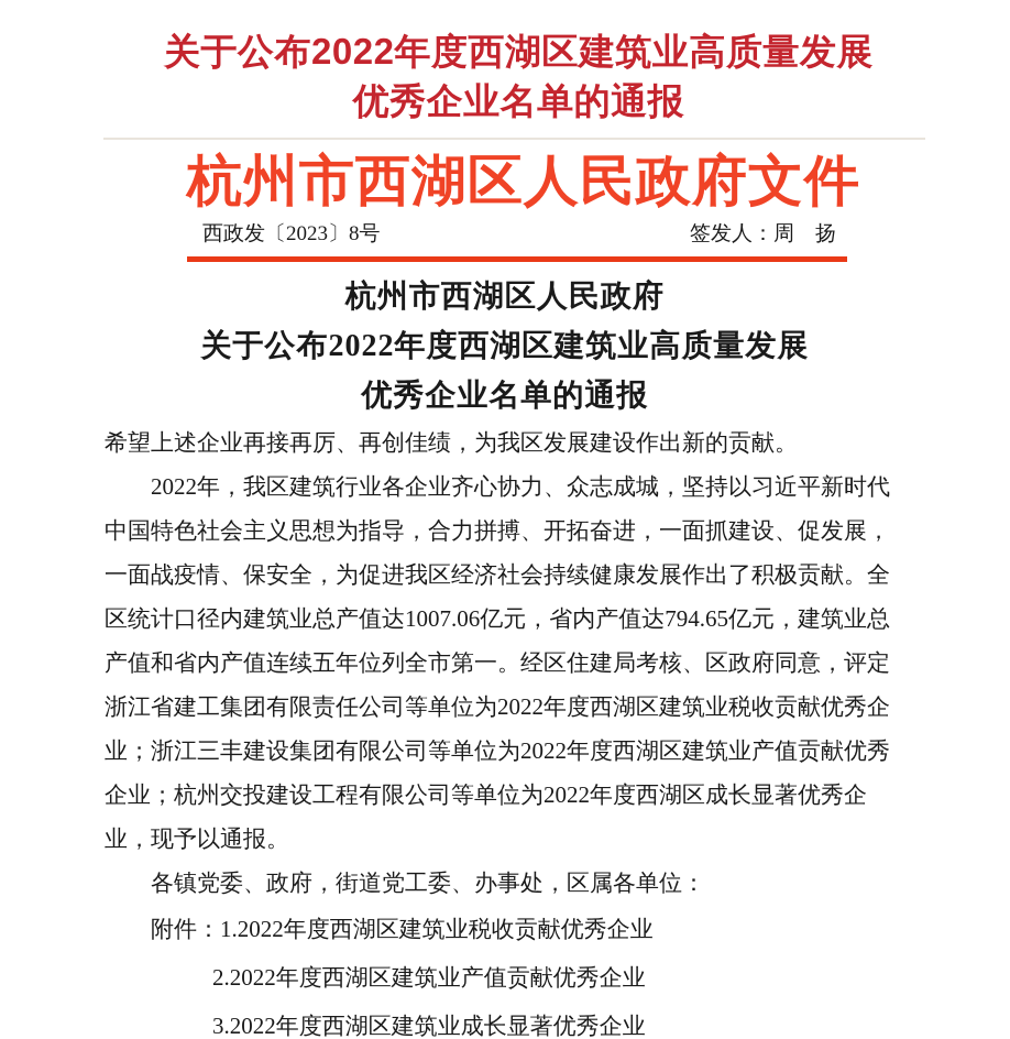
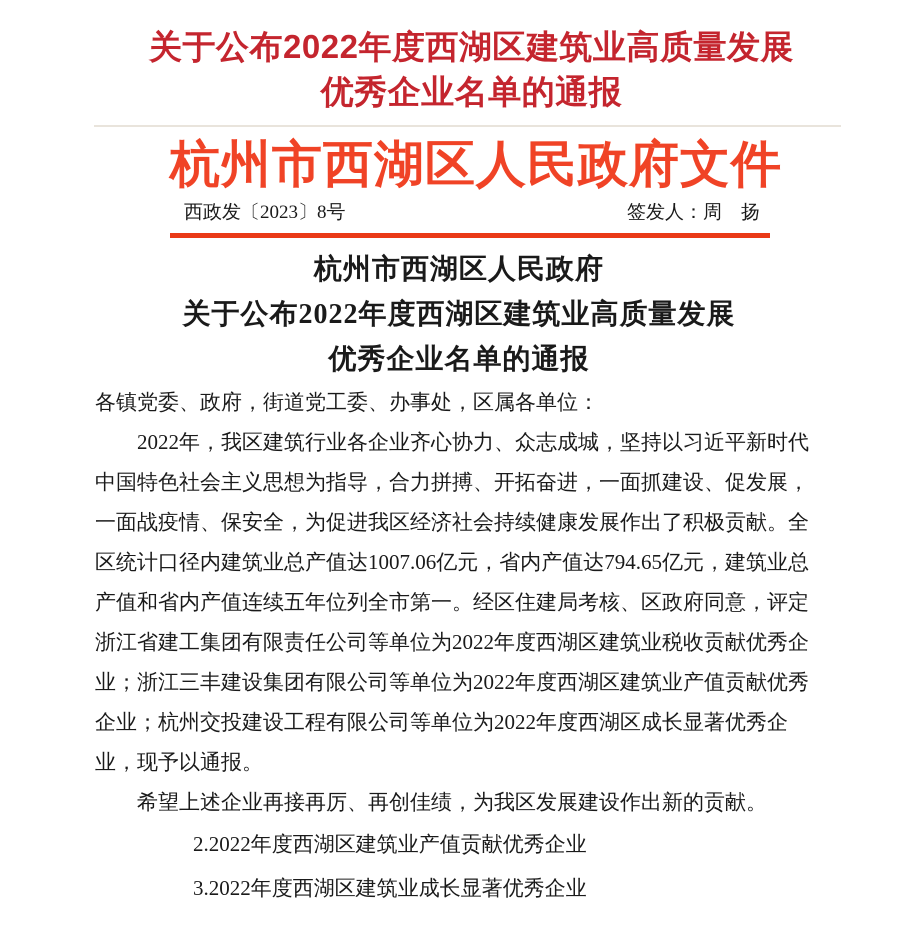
  关于公布2022年度西湖区建筑业高质量发展
  优秀企业名单的通报
  杭州市西湖区人民政府文件
  西政发〔2023〕8号
  签发人：周 扬
  杭州市西湖区人民政府
  关于公布2022年度西湖区建筑业高质量发展
  优秀企业名单的通报
- 希望上述企业再接再厉、再创佳绩，为我区发展建设作出新的贡献。
+ 各镇党委、政府，街道党工委、办事处，区属各单位：
  2022年，我区建筑行业各企业齐心协力、众志成城，坚持以习近平新时代
  中国特色社会主义思想为指导，合力拼搏、开拓奋进，一面抓建设、促发展，
  一面战疫情、保安全，为促进我区经济社会持续健康发展作出了积极贡献。全
  区统计口径内建筑业总产值达1007.06亿元，省内产值达794.65亿元，建筑业总
  产值和省内产值连续五年位列全市第一。经区住建局考核、区政府同意，评定
  浙江省建工集团有限责任公司等单位为2022年度西湖区建筑业税收贡献优秀企
  业；浙江三丰建设集团有限公司等单位为2022年度西湖区建筑业产值贡献优秀
  企业；杭州交投建设工程有限公司等单位为2022年度西湖区成长显著优秀企
  业，现予以通报。
- 各镇党委、政府，街道党工委、办事处，区属各单位：
+ 希望上述企业再接再厉、再创佳绩，为我区发展建设作出新的贡献。
- 附件：1.2022年度西湖区建筑业税收贡献优秀企业
  2.2022年度西湖区建筑业产值贡献优秀企业
  3.2022年度西湖区建筑业成长显著优秀企业
